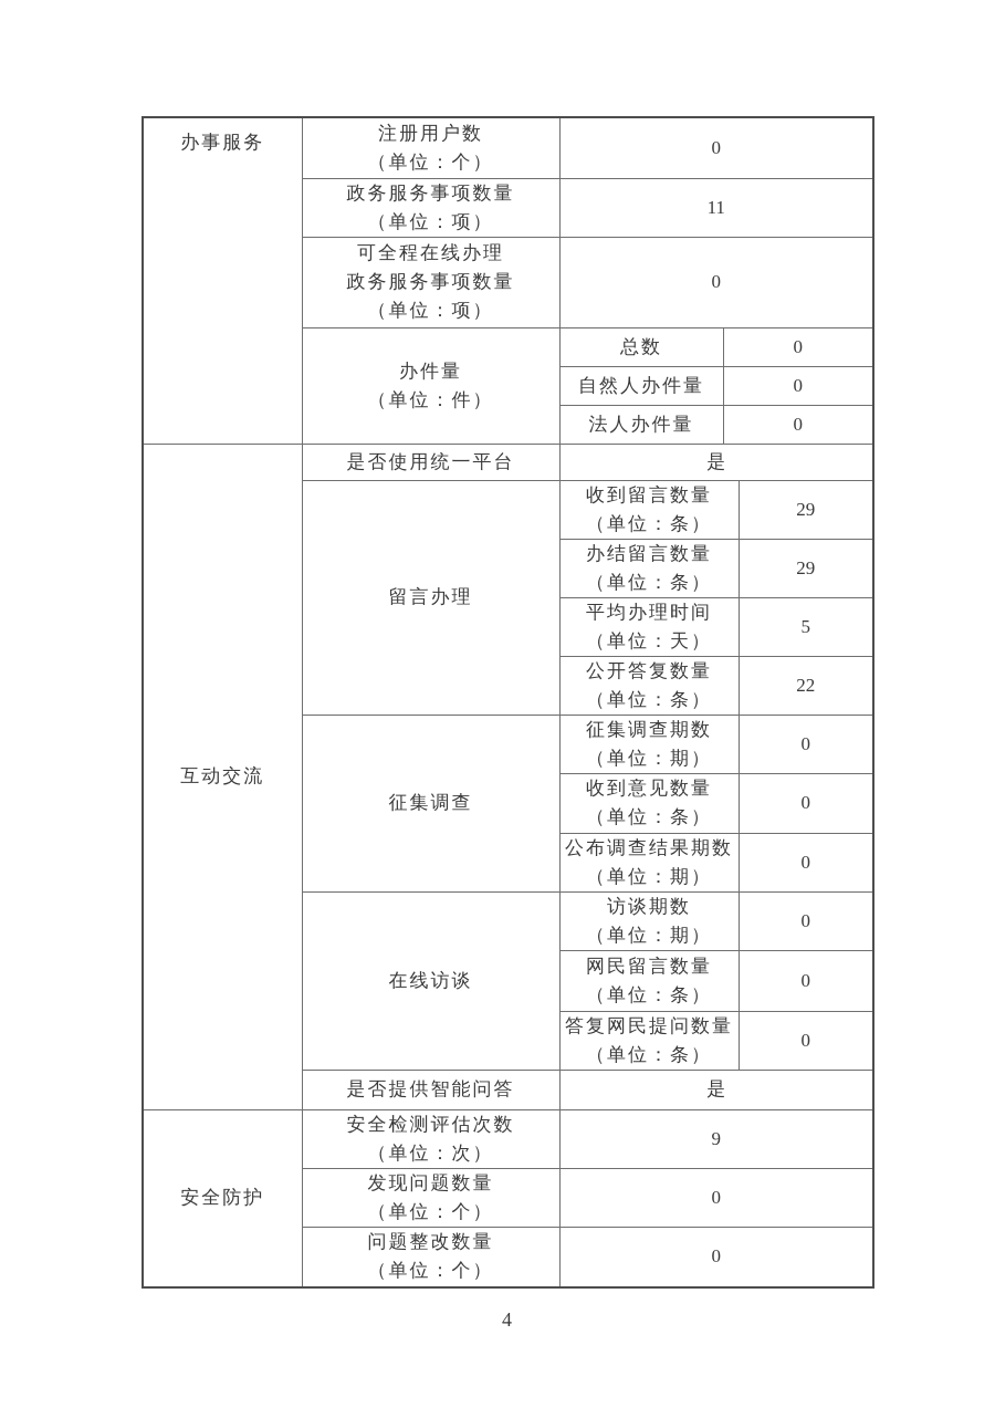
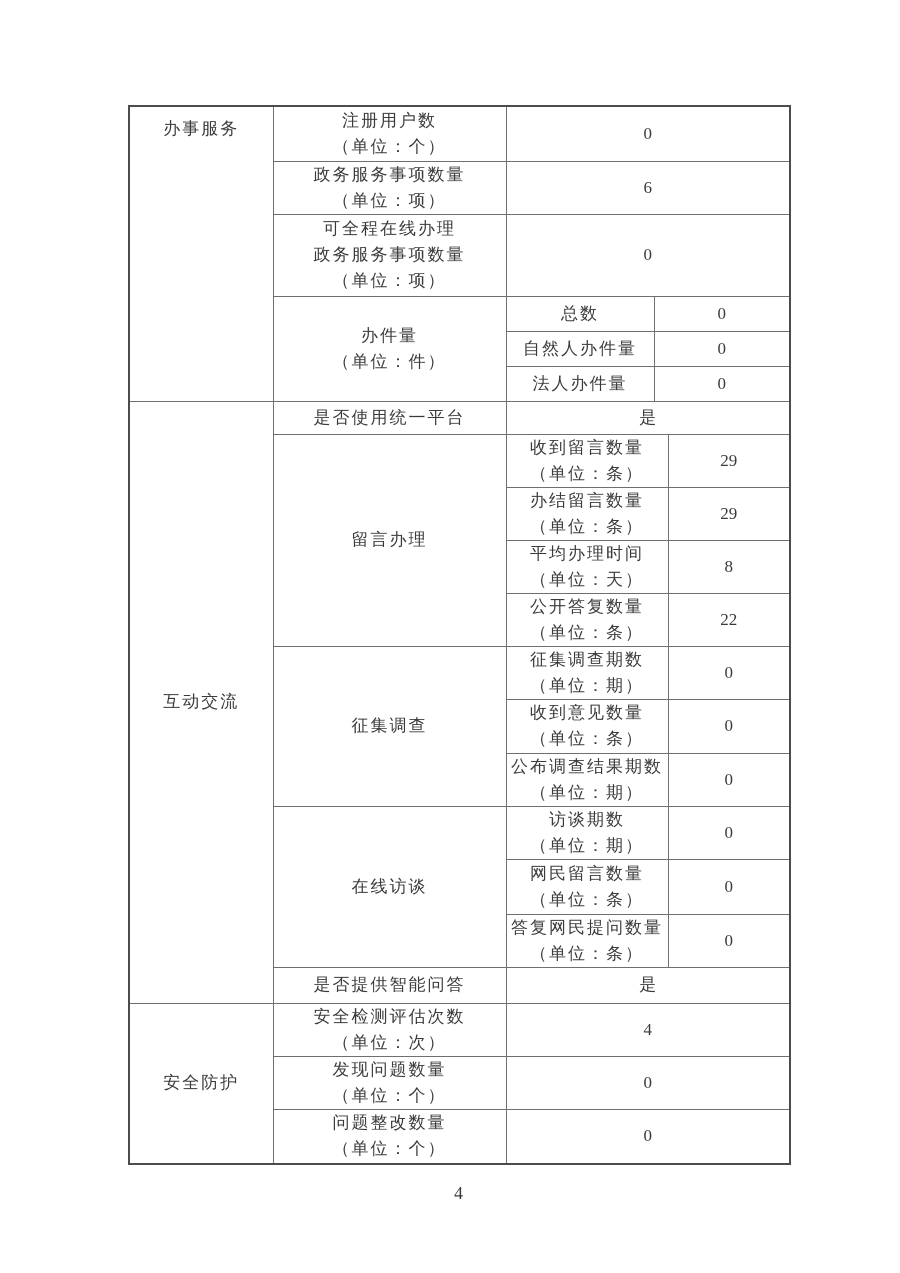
  办事服务	注册用户数 （单位：个）	0
- 政务服务事项数量 （单位：项）	11
+ 政务服务事项数量 （单位：项）	6
  可全程在线办理 政务服务事项数量 （单位：项）	0
  办件量 （单位：件）	总数	0
  自然人办件量	0
  法人办件量	0
  互动交流	是否使用统一平台	是
  留言办理	收到留言数量 （单位：条）	29
  办结留言数量 （单位：条）	29
- 平均办理时间 （单位：天）	5
+ 平均办理时间 （单位：天）	8
  公开答复数量 （单位：条）	22
  征集调查	征集调查期数 （单位：期）	0
  收到意见数量 （单位：条）	0
  公布调查结果期数 （单位：期）	0
  在线访谈	访谈期数 （单位：期）	0
  网民留言数量 （单位：条）	0
  答复网民提问数量 （单位：条）	0
  是否提供智能问答	是
- 安全防护	安全检测评估次数 （单位：次）	9
+ 安全防护	安全检测评估次数 （单位：次）	4
  发现问题数量 （单位：个）	0
  问题整改数量 （单位：个）	0
  4
